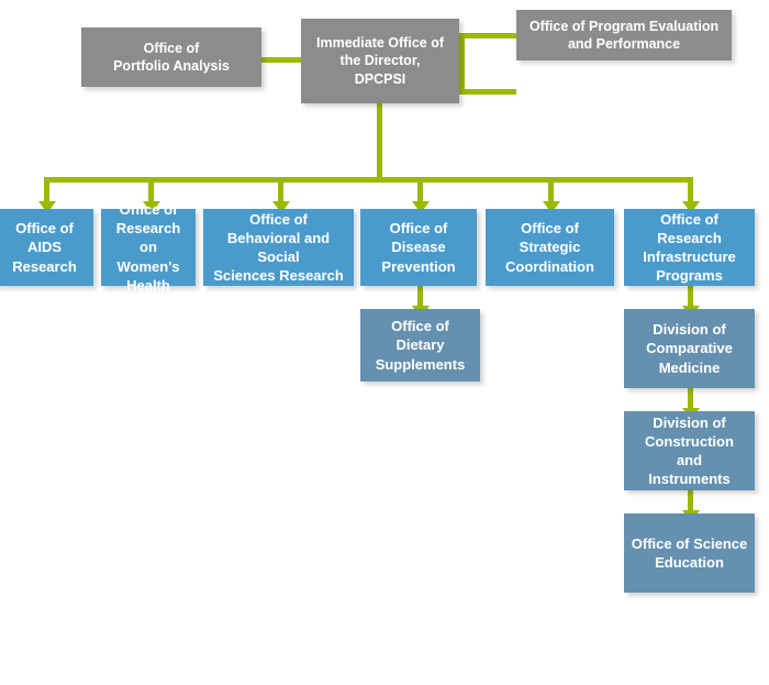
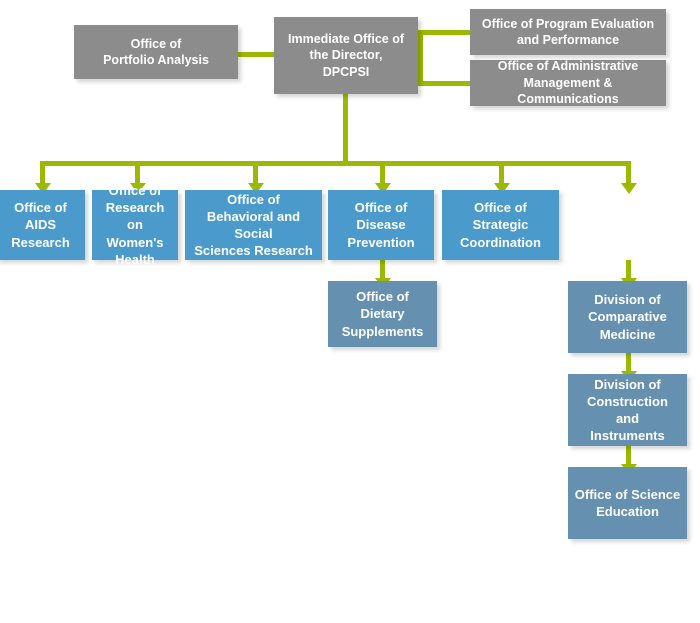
  Office of
  Portfolio Analysis
  Immediate Office of
  the Director,
  DPCPSI
  Office of Program Evaluation
  and Performance
+ Office of Administrative
+ Management & Communications
  Office of AIDS
  Research
  Office of
  Research
  on Women's
  Health
  Office of
  Behavioral and Social
  Sciences Research
  Office of Disease
  Prevention
  Office of Strategic
  Coordination
- Office of Research
- Infrastructure
- Programs
  Office of Dietary
  Supplements
  Division of
  Comparative
  Medicine
  Division of
  Construction and
  Instruments
  Office of Science
  Education
